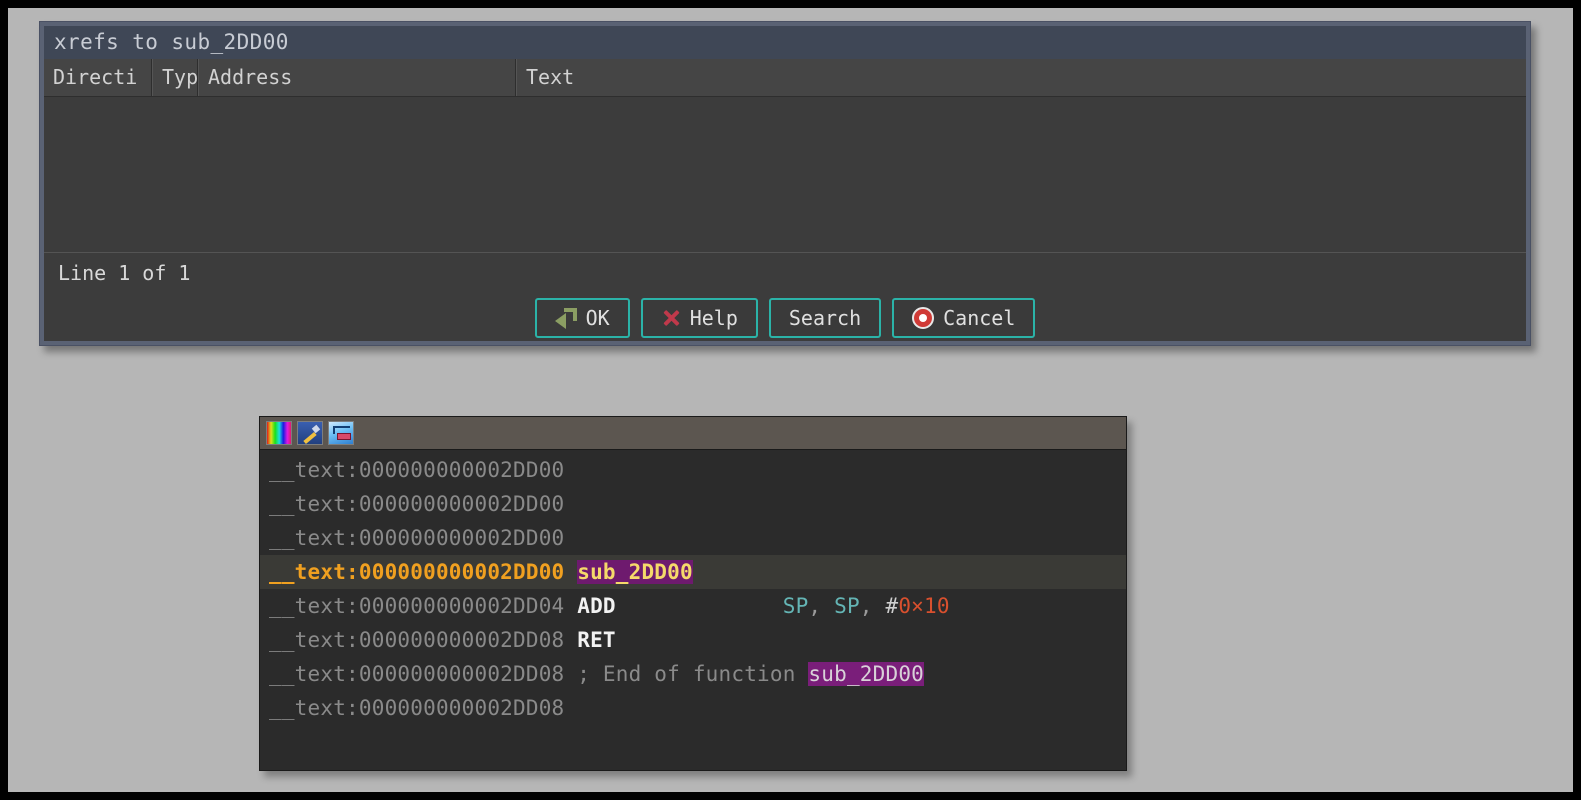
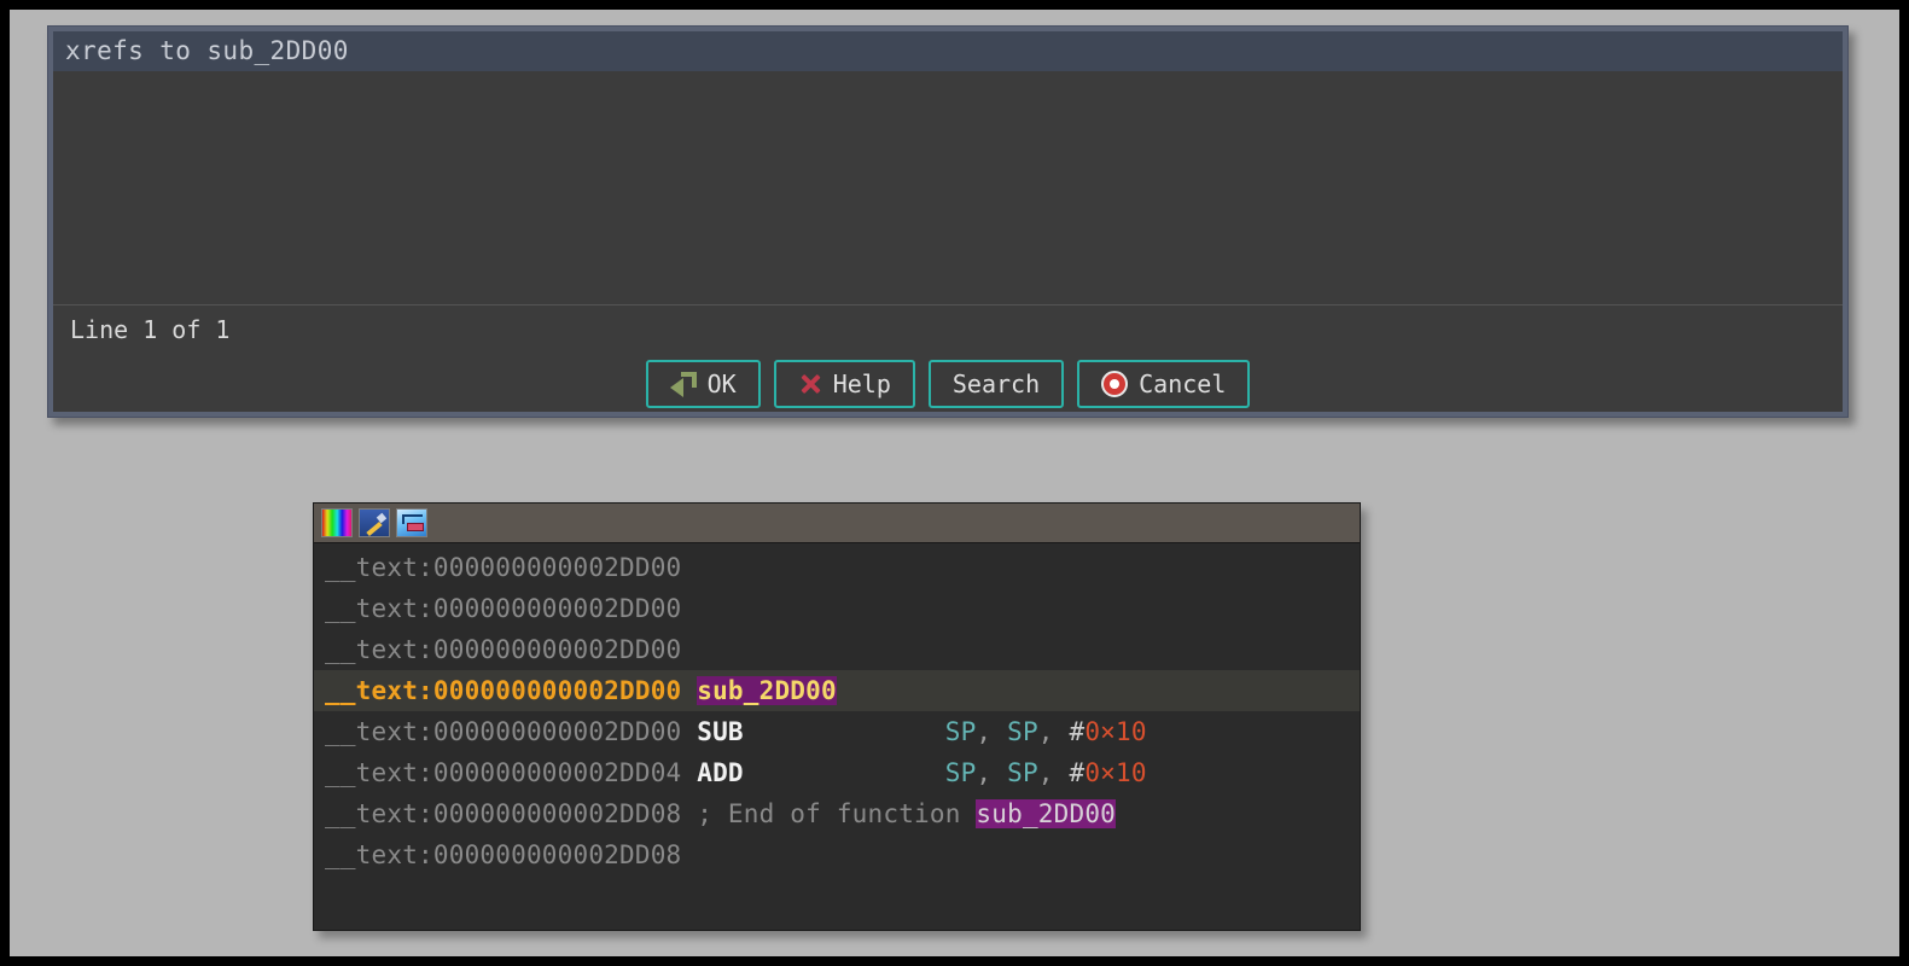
  xrefs to sub_2DD00
- Directi
- Typ
- Address
- Text
  Line 1 of 1
  OK
  Help
  Search
  Cancel
  __text:000000000002DD00
  __text:000000000002DD00
  __text:000000000002DD00
  __text:000000000002DD00 sub_2DD00
+ __text:000000000002DD00 SUB SP, SP, #0×10
  __text:000000000002DD04 ADD SP, SP, #0×10
- __text:000000000002DD08 RET
  __text:000000000002DD08 ; End of function sub_2DD00
  __text:000000000002DD08
